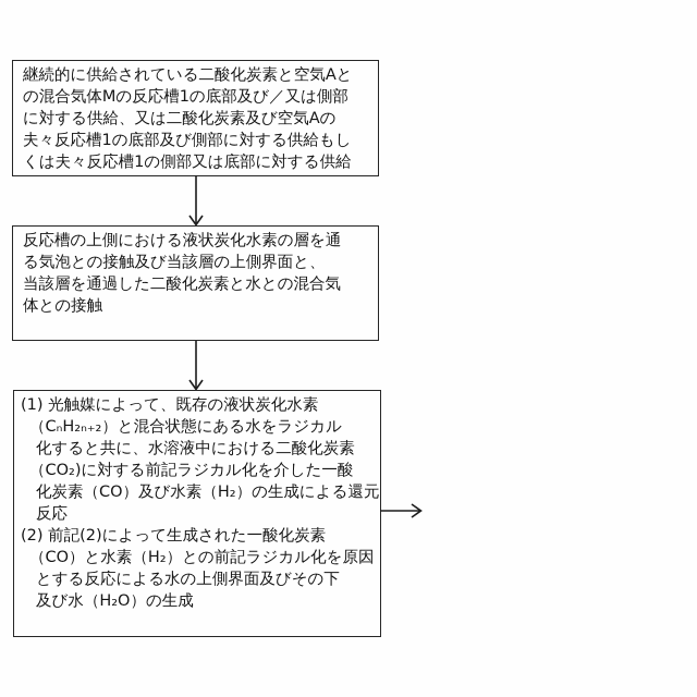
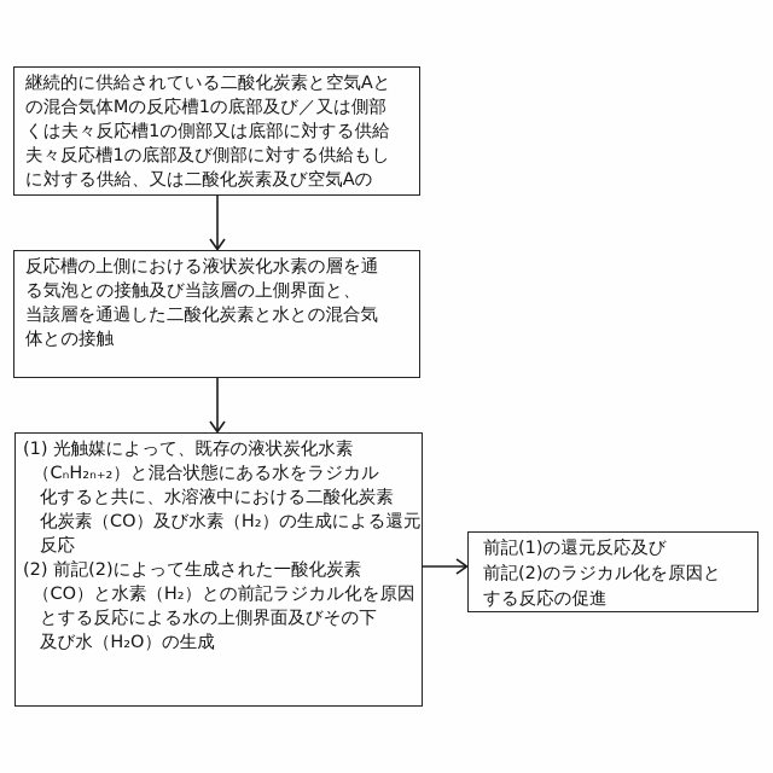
  継続的に供給されている二酸化炭素と空気Aと
  の混合気体Mの反応槽1の底部及び／又は側部
- に対する供給、又は二酸化炭素及び空気Aの
+ くは夫々反応槽1の側部又は底部に対する供給
  夫々反応槽1の底部及び側部に対する供給もし
- くは夫々反応槽1の側部又は底部に対する供給
+ に対する供給、又は二酸化炭素及び空気Aの
  反応槽の上側における液状炭化水素の層を通
  る気泡との接触及び当該層の上側界面と、
  当該層を通過した二酸化炭素と水との混合気
  体との接触
  (1) 光触媒によって、既存の液状炭化水素
  （CₙH₂ₙ₊₂）と混合状態にある水をラジカル
  化すると共に、水溶液中における二酸化炭素
- （CO₂)に対する前記ラジカル化を介した一酸
  化炭素（CO）及び水素（H₂）の生成による還元
  反応
  (2) 前記(2)によって生成された一酸化炭素
  （CO）と水素（H₂）との前記ラジカル化を原因
  とする反応による水の上側界面及びその下
  及び水（H₂O）の生成
+ 前記(1)の還元反応及び
+ 前記(2)のラジカル化を原因と
+ する反応の促進
